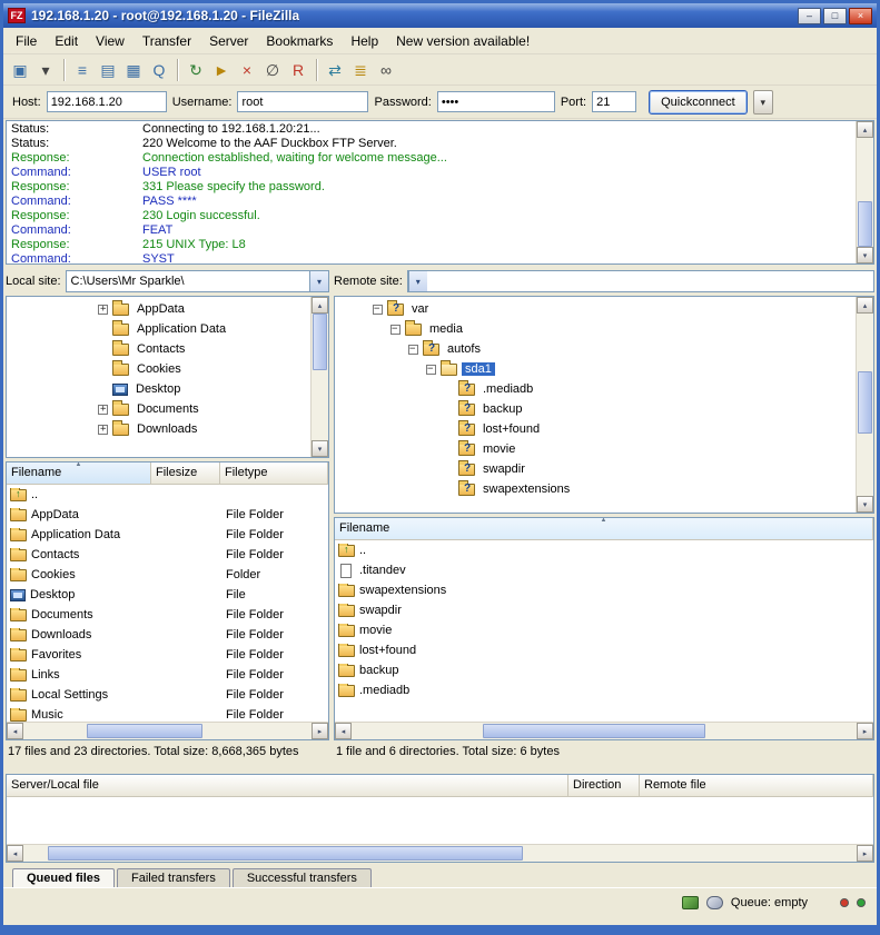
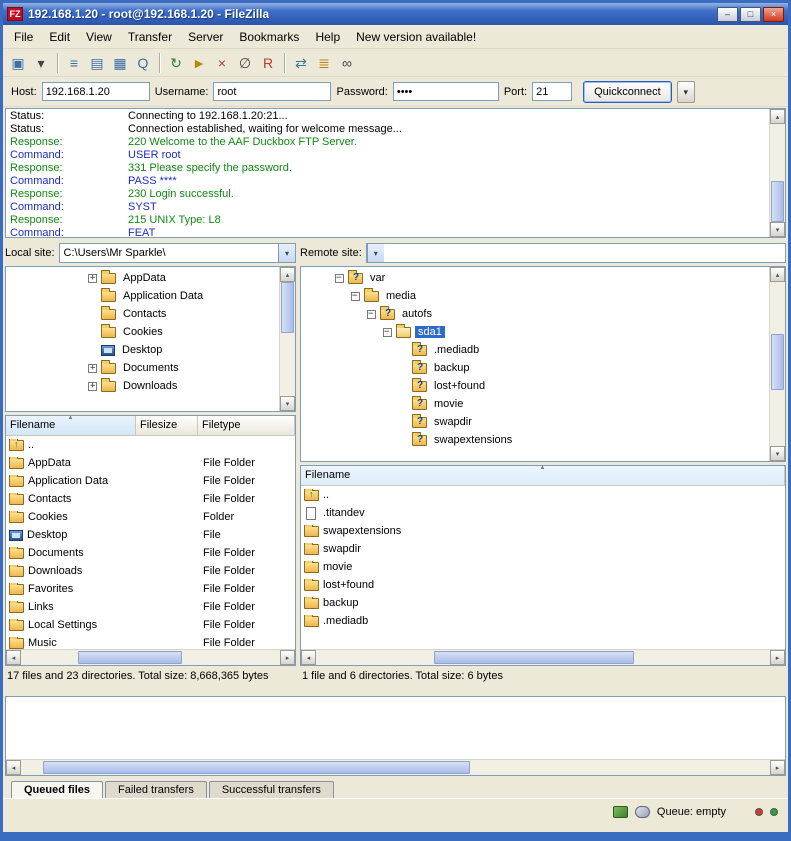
  FZ
  192.168.1.20 - root@192.168.1.20 - FileZilla
  –
  □
  ×
  File
  Edit
  View
  Transfer
  Server
  Bookmarks
  Help
  New version available!
  ▣
  ▾
  ≡
  ▤
  ▦
  Q
  ↻
  ►
  ×
  ∅
  R
  ⇄
  ≣
  ∞
  Host:
  192.168.1.20
  Username:
  root
  Password:
  ••••
  Port:
  21
  Quickconnect
  ▾
  Status:
  Connecting to 192.168.1.20:21...
  Status:
- 220 Welcome to the AAF Duckbox FTP Server.
+ Connection established, waiting for welcome message...
  Response:
- Connection established, waiting for welcome message...
+ 220 Welcome to the AAF Duckbox FTP Server.
  Command:
  USER root
  Response:
  331 Please specify the password.
  Command:
  PASS ****
  Response:
  230 Login successful.
  Command:
- FEAT
+ SYST
  Response:
  215 UNIX Type: L8
  Command:
- SYST
+ FEAT
  Local site:
  C:\Users\Mr Sparkle\
  ▾
  AppData
  Application Data
  Contacts
  Cookies
  Desktop
  Documents
  Downloads
  Filename
  Filesize
  Filetype
  ..
  AppData
  File Folder
  Application Data
  File Folder
  Contacts
  File Folder
  Cookies
  Folder
  Desktop
  File
  Documents
  File Folder
  Downloads
  File Folder
  Favorites
  File Folder
  Links
  File Folder
  Local Settings
  File Folder
  Music
  File Folder
  17 files and 23 directories. Total size: 8,668,365 bytes
  Remote site:
  ▾
  var
  media
  autofs
  sda1
  .mediadb
  backup
  lost+found
  movie
  swapdir
  swapextensions
  Filename
  ..
  .titandev
  swapextensions
  swapdir
  movie
  lost+found
  backup
  .mediadb
  1 file and 6 directories. Total size: 6 bytes
- Server/Local file
- Direction
- Remote file
  Queued files
  Failed transfers
  Successful transfers
  Queue: empty
